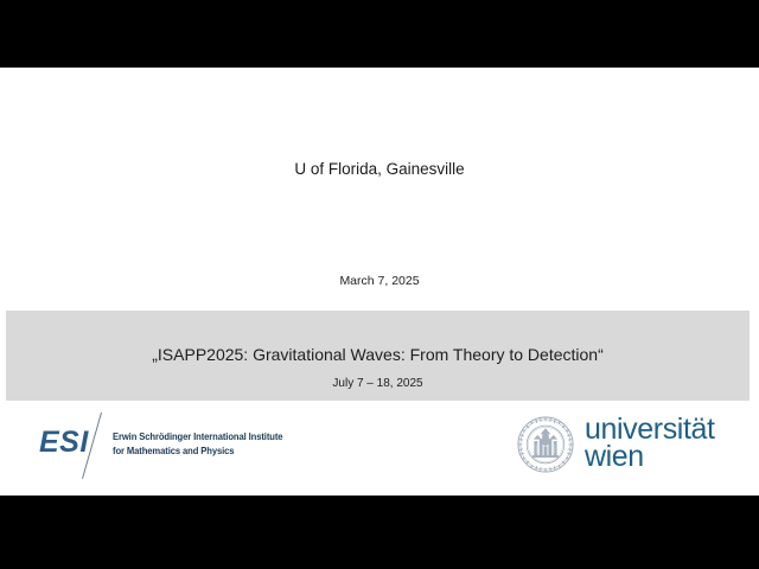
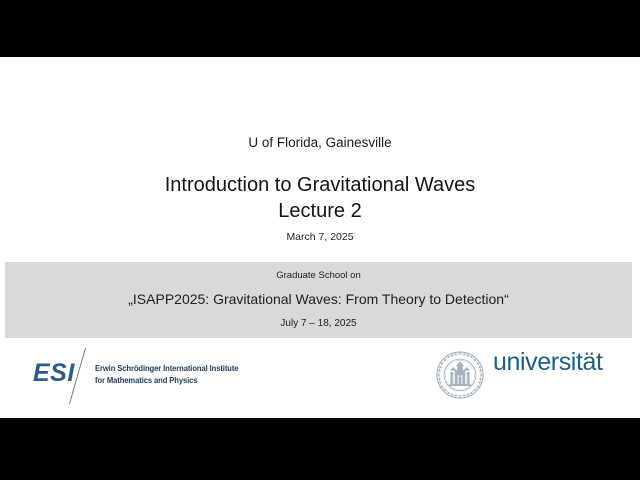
  U of Florida, Gainesville
+ Introduction to Gravitational Waves
+ Lecture 2
  March 7, 2025
+ Graduate School on
  „ISAPP2025: Gravitational Waves: From Theory to Detection“
  July 7 – 18, 2025
  ESI
  Erwin Schrödinger International Institute
  for Mathematics and Physics
  universität
- wien
